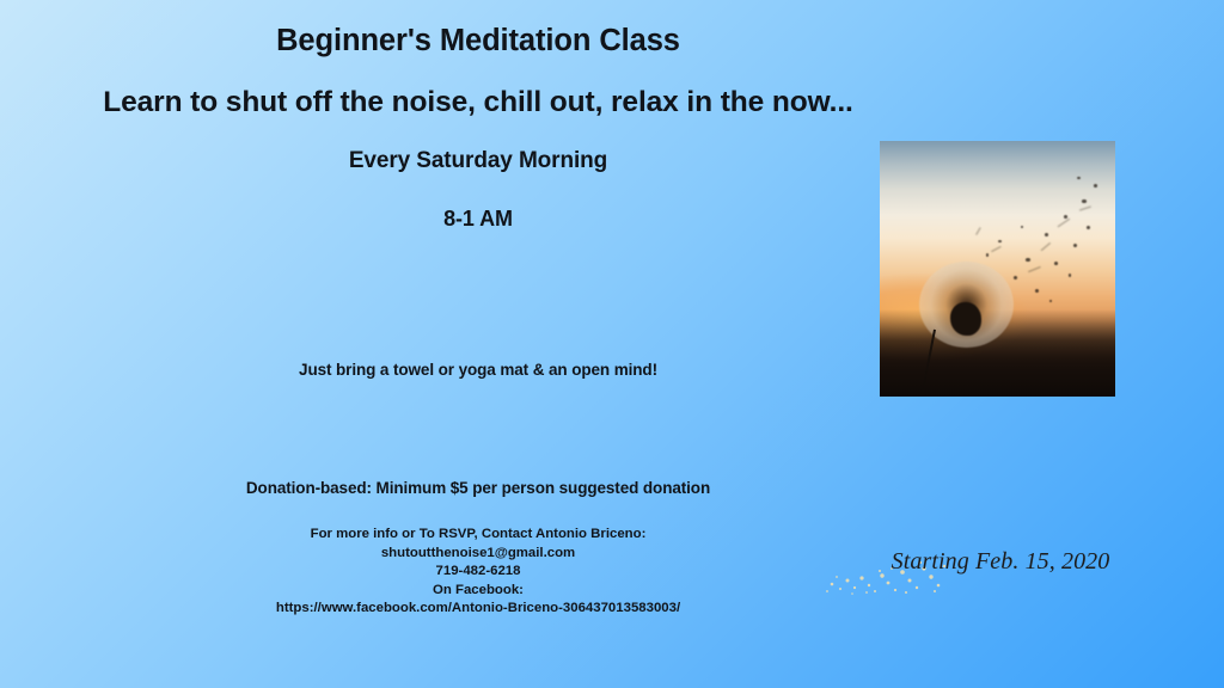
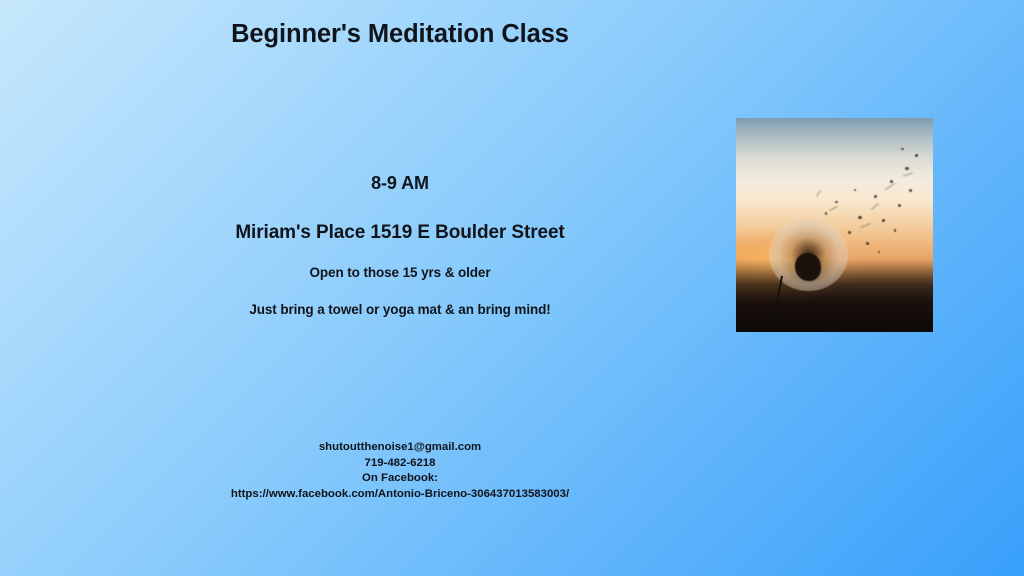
  Beginner's Meditation Class
- Learn to shut off the noise, chill out, relax in the now...
- Every Saturday Morning
- 8-1 AM
+ 8-9 AM
+ Miriam's Place 1519 E Boulder Street
+ Open to those 15 yrs & older
- Just bring a towel or yoga mat & an open mind!
+ Just bring a towel or yoga mat & an bring mind!
- Donation-based: Minimum $5 per person suggested donation
- For more info or To RSVP, Contact Antonio Briceno:
  shutoutthenoise1@gmail.com
  719-482-6218
  On Facebook:
  https://www.facebook.com/Antonio-Briceno-306437013583003/
- Starting Feb. 15, 2020
